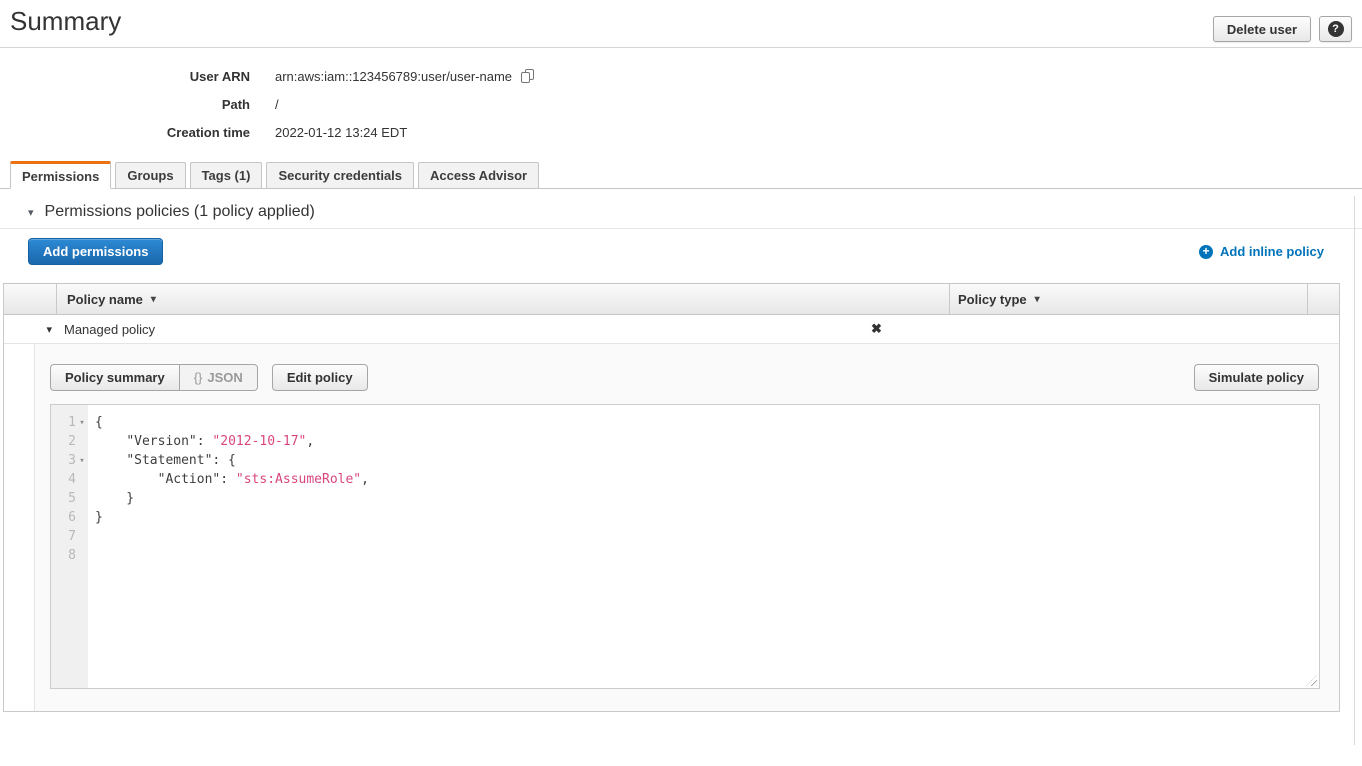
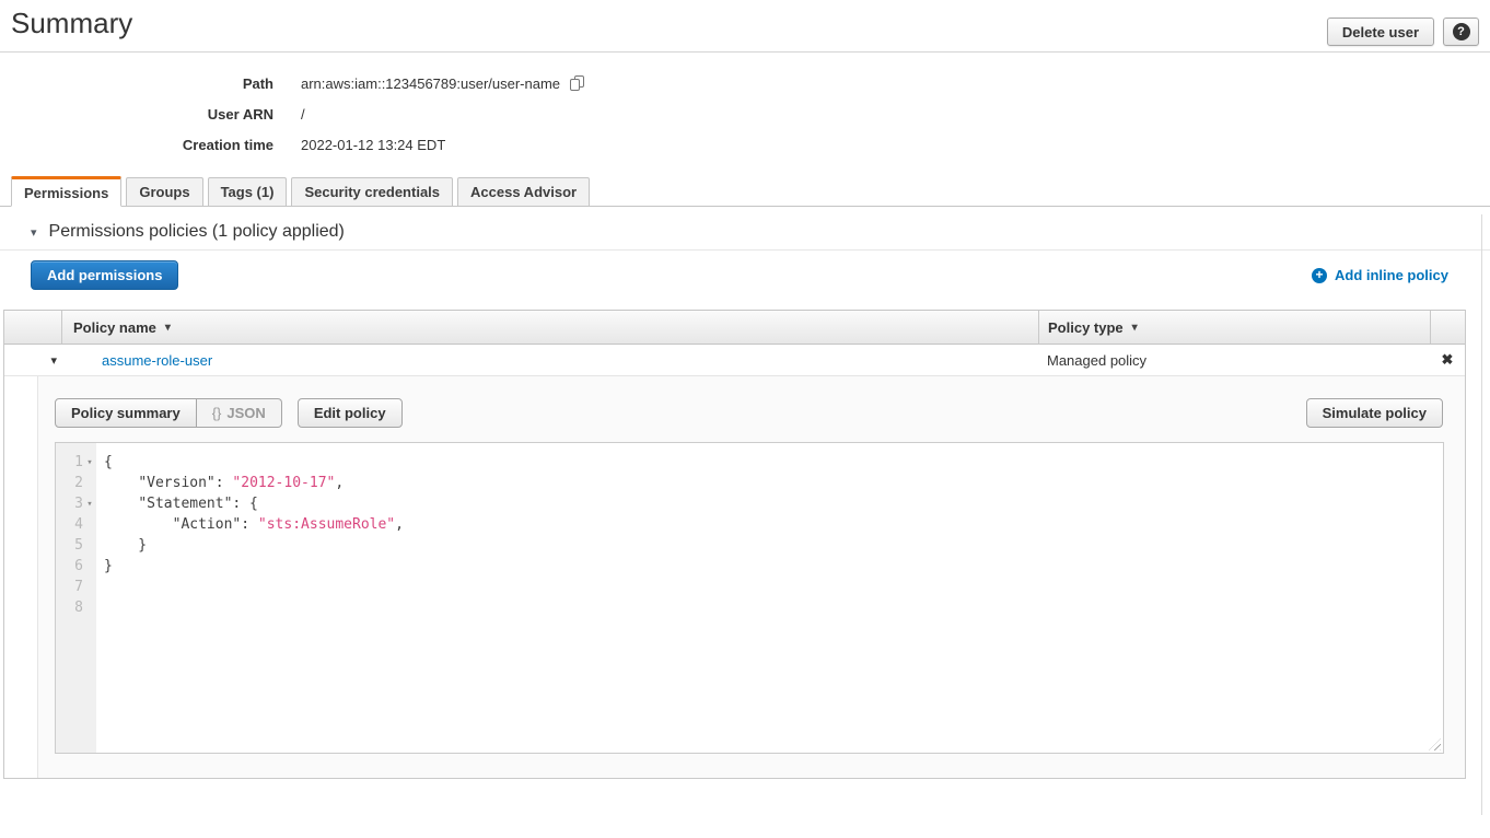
  Summary
  Delete user
  ?
- User ARN
+ Path
  arn:aws:iam::123456789:user/user-name
- Path
+ User ARN
  /
  Creation time
  2022-01-12 13:24 EDT
  Permissions
  Groups
  Tags (1)
  Security credentials
  Access Advisor
  ▾
  Permissions policies (1 policy applied)
  Add permissions
  +
  Add inline policy
  Policy name
  ▾
  Policy type
  ▾
  ▾
+ assume-role-user
  Managed policy
  ✖
  Policy summary
  {}
  JSON
  Edit policy
  Simulate policy
  1
  ▾
  2
  3
  ▾
  4
  5
  6
  7
  8
  {
  "Version": "2012-10-17",
  "Statement": {
  "Action": "sts:AssumeRole",
  }
  }
